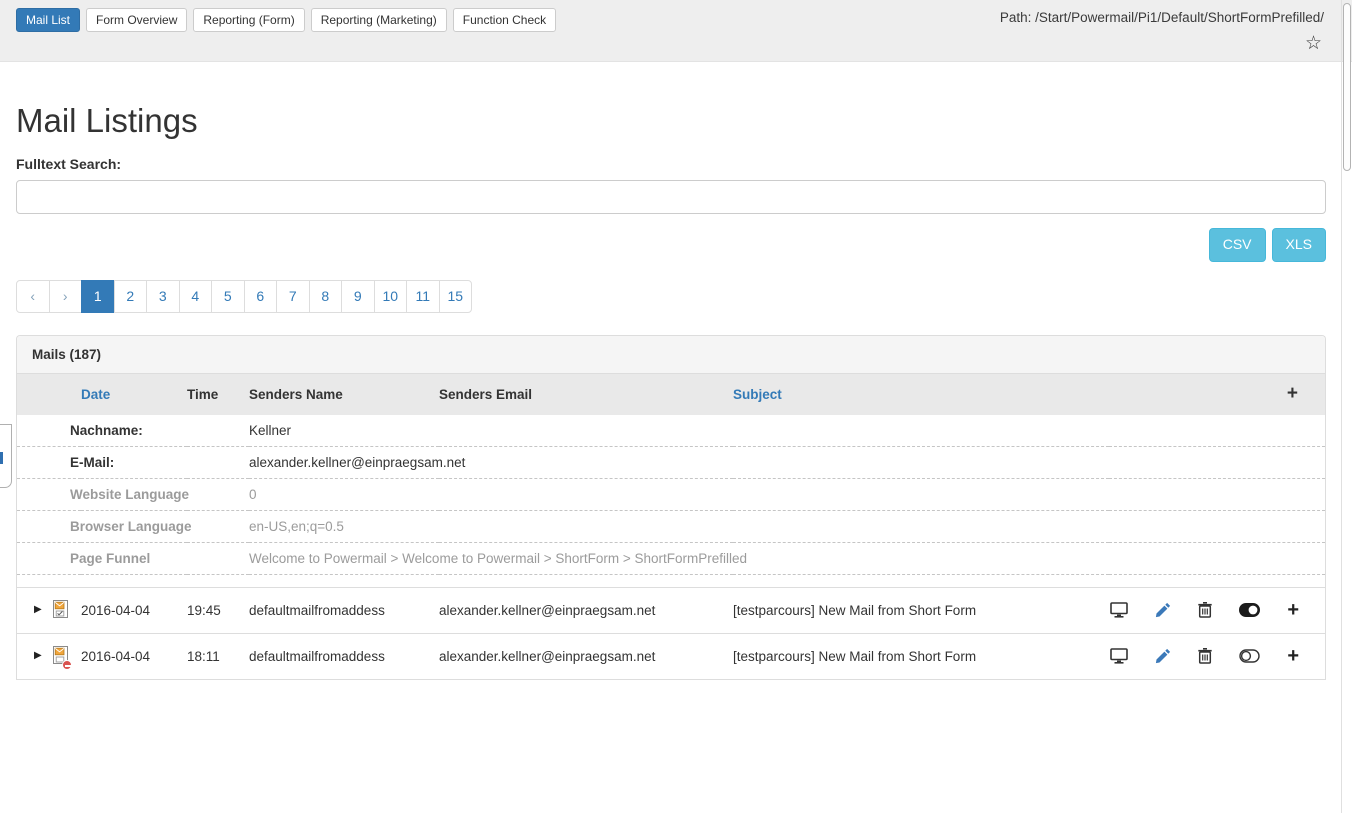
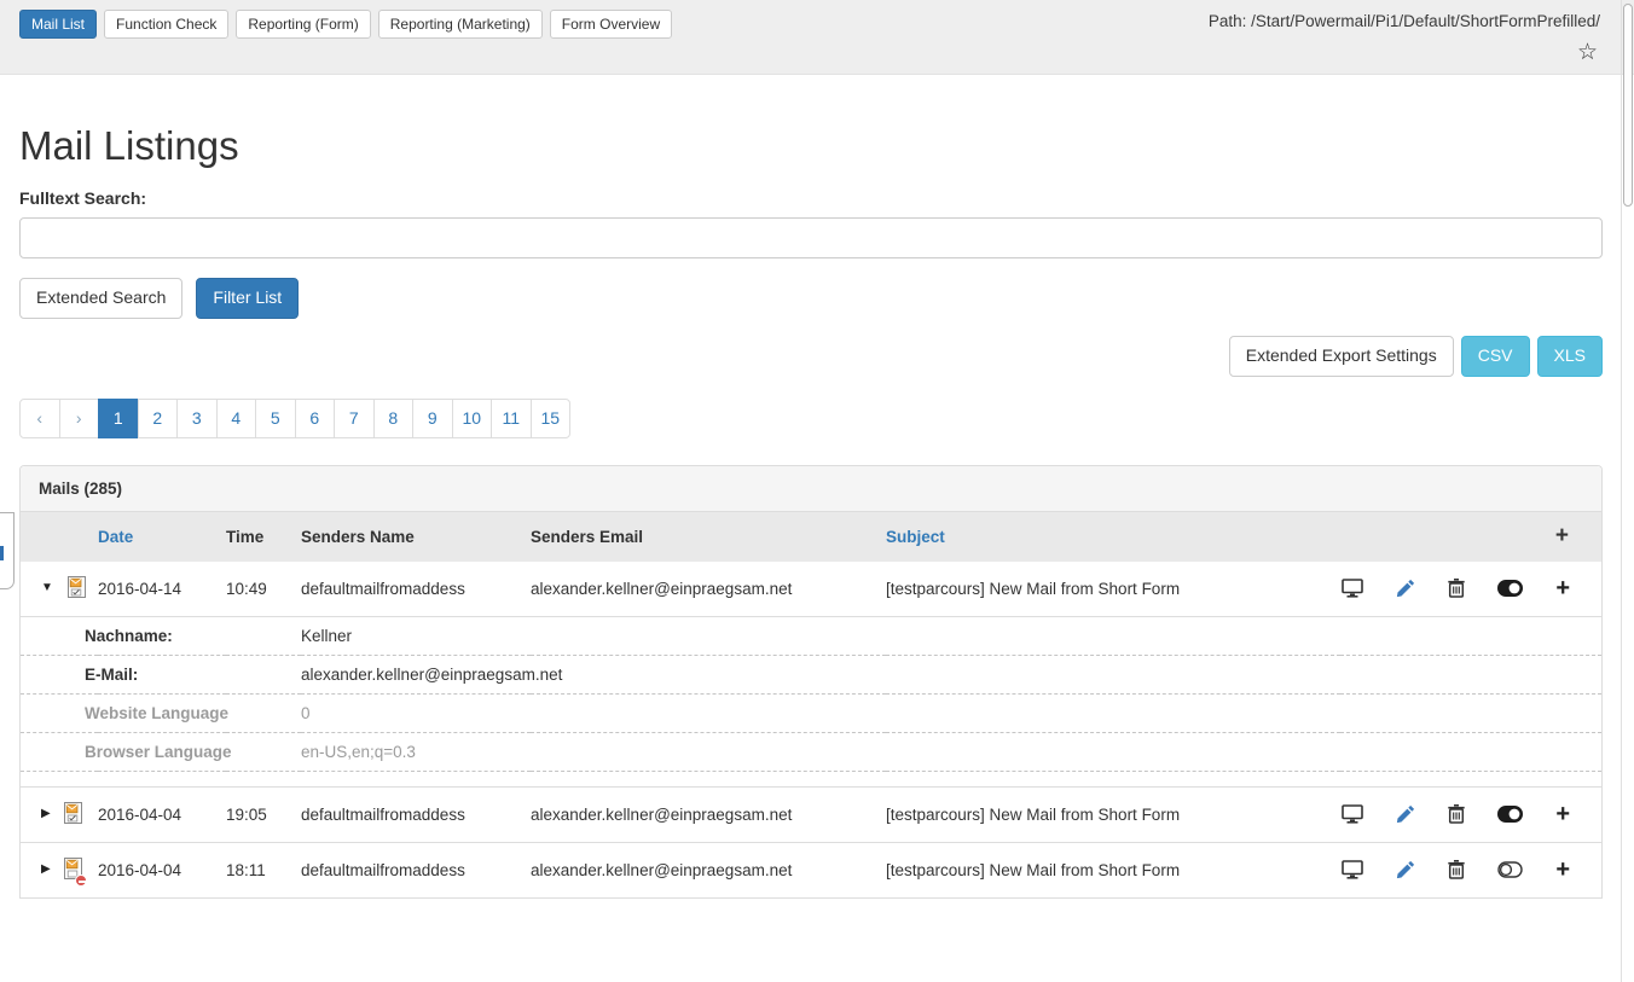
  Mail List
- Form Overview
+ Function Check
  Reporting (Form)
  Reporting (Marketing)
- Function Check
+ Form Overview
  Path: /Start/Powermail/Pi1/Default/ShortFormPrefilled/
  ☆
  Mail Listings
  Fulltext Search:
+ Extended Search
+ Filter List
+ Extended Export Settings
  CSV
  XLS
  ‹
  ›
  1
  2
  3
  4
  5
  6
  7
  8
  9
  10
  11
  15
- Mails (187)
+ Mails (285)
  	Date	Time	Senders Name	Senders Email	Subject	+
+ ▼	2016-04-14	10:49	defaultmailfromaddess	alexander.kellner@einpraegsam.net	[testparcours] New Mail from Short Form	+
  Nachname:	Kellner
  E-Mail:	alexander.kellner@einpraegsam.net
  Website Language	0
- Browser Language	en-US,en;q=0.5
+ Browser Language	en-US,en;q=0.3
- Page Funnel	Welcome to Powermail > Welcome to Powermail > ShortForm > ShortFormPrefilled
- ▶	2016-04-04	19:45	defaultmailfromaddess	alexander.kellner@einpraegsam.net	[testparcours] New Mail from Short Form	+
+ ▶	2016-04-04	19:05	defaultmailfromaddess	alexander.kellner@einpraegsam.net	[testparcours] New Mail from Short Form	+
  ▶	2016-04-04	18:11	defaultmailfromaddess	alexander.kellner@einpraegsam.net	[testparcours] New Mail from Short Form	+
